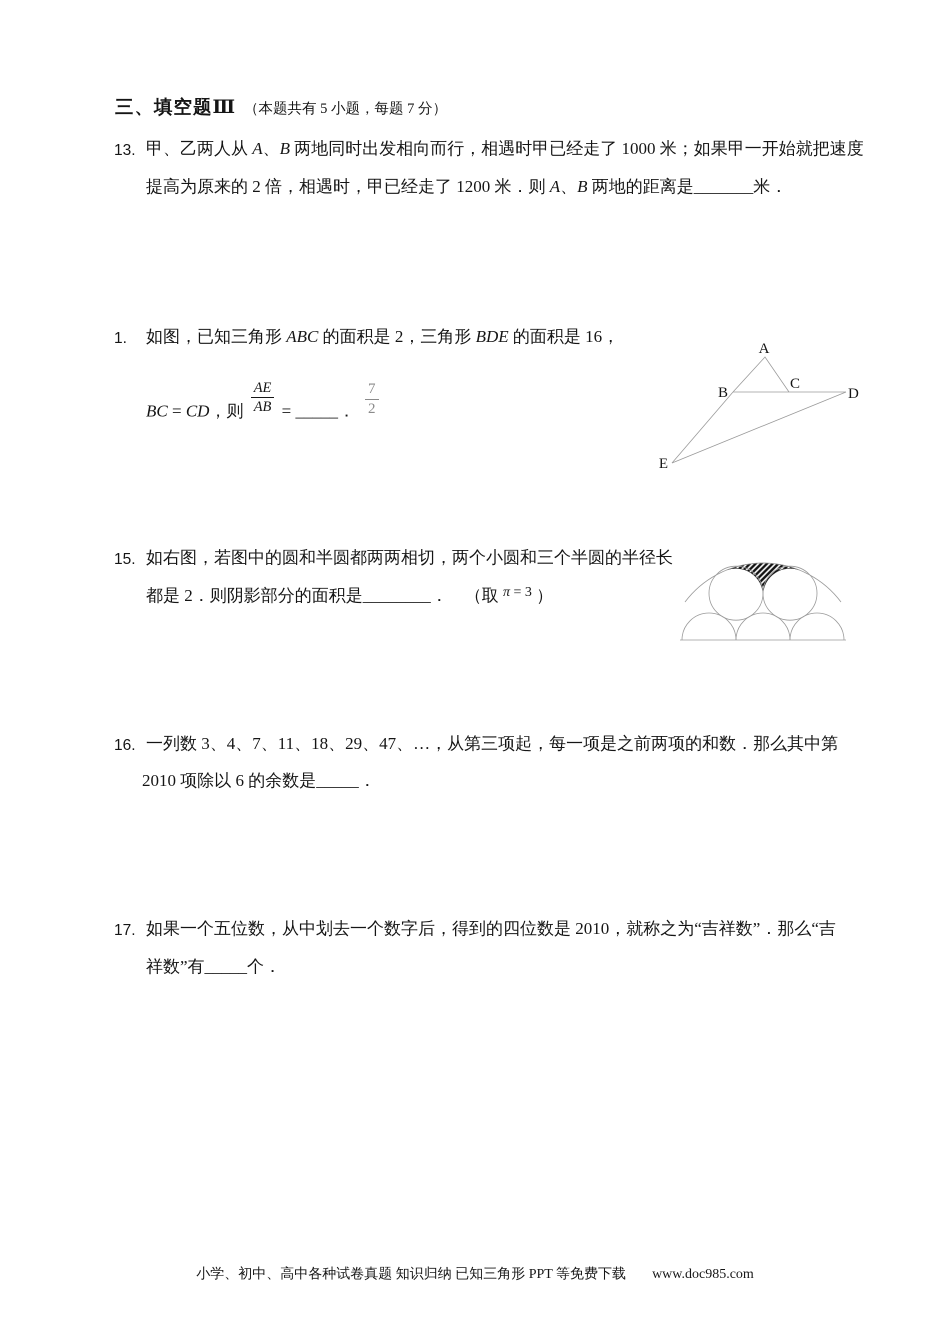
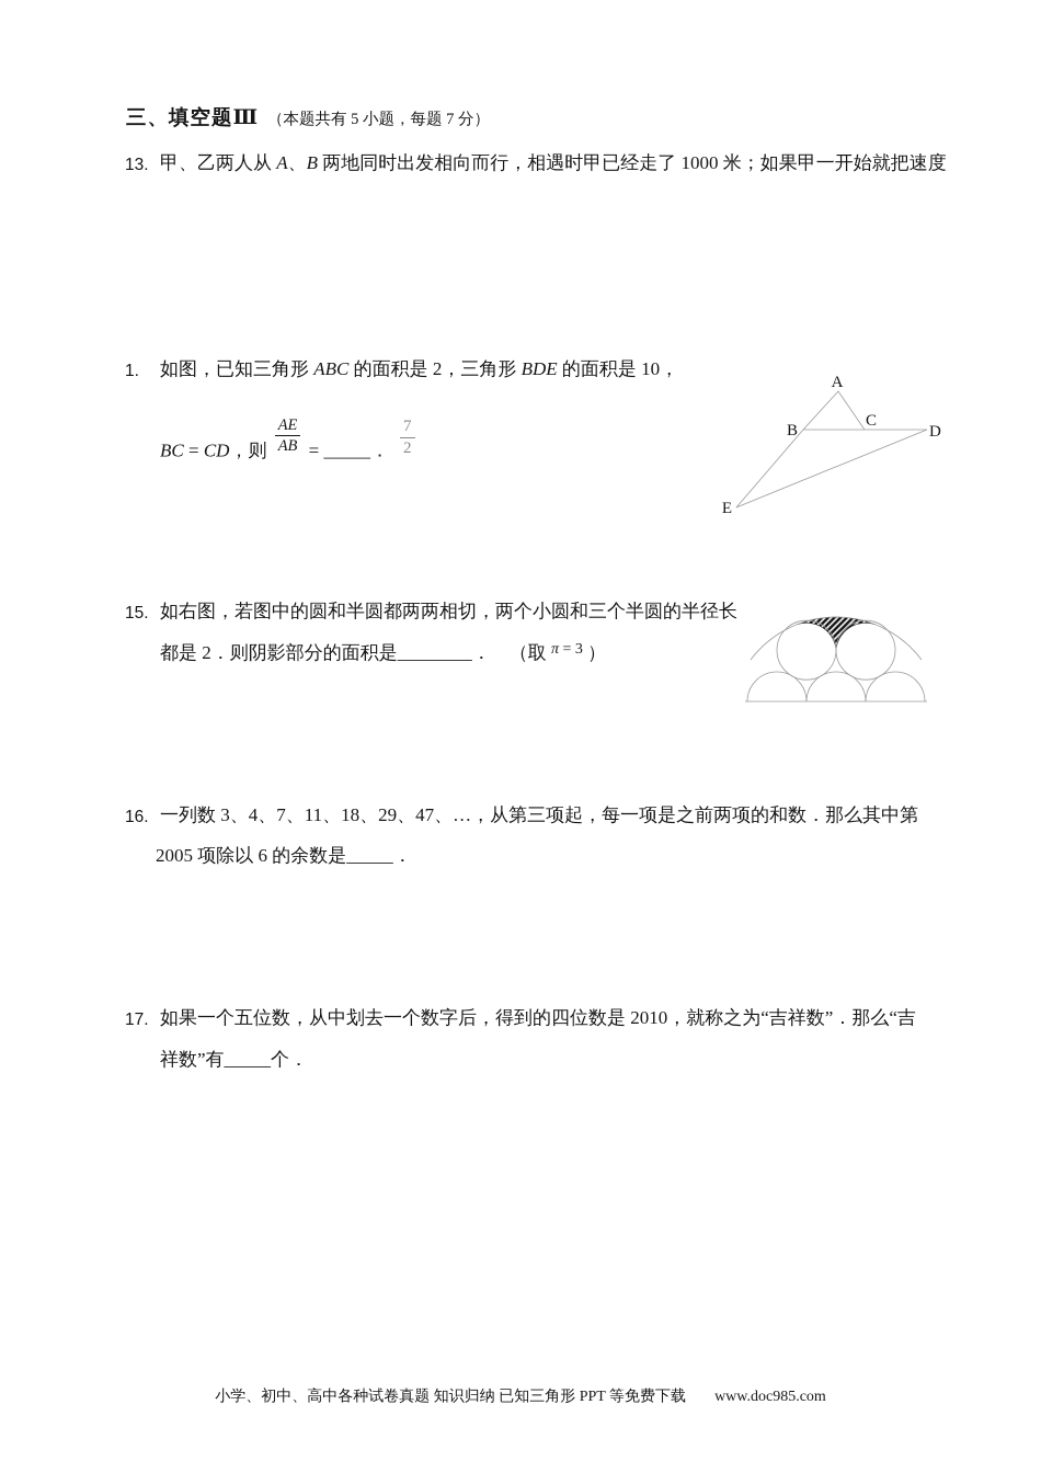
  三、填空题Ⅲ
  （本题共有 5 小题，每题 7 分）
  13.
  甲、乙两人从 A、B 两地同时出发相向而行，相遇时甲已经走了 1000 米；如果甲一开始就把速度
- 提高为原来的 2 倍，相遇时，甲已经走了 1200 米．则 A、B 两地的距离是_______米．
  1.
- 如图，已知三角形 ABC 的面积是 2，三角形 BDE 的面积是 16，
+ 如图，已知三角形 ABC 的面积是 2，三角形 BDE 的面积是 10，
  BC = CD，则
  AE
  AB
  = _____．
  7
  2
  A
  B
  C
  D
  E
  15.
  如右图，若图中的圆和半圆都两两相切，两个小圆和三个半圆的半径长
  都是 2．则阴影部分的面积是________． （取 π = 3 ）
  16.
  一列数 3、4、7、11、18、29、47、…，从第三项起，每一项是之前两项的和数．那么其中第
- 2010 项除以 6 的余数是_____．
+ 2005 项除以 6 的余数是_____．
  17.
  如果一个五位数，从中划去一个数字后，得到的四位数是 2010，就称之为“吉祥数”．那么“吉
  祥数”有_____个．
  小学、初中、高中各种试卷真题 知识归纳 已知三角形 PPT 等免费下载
  www.doc985.com
